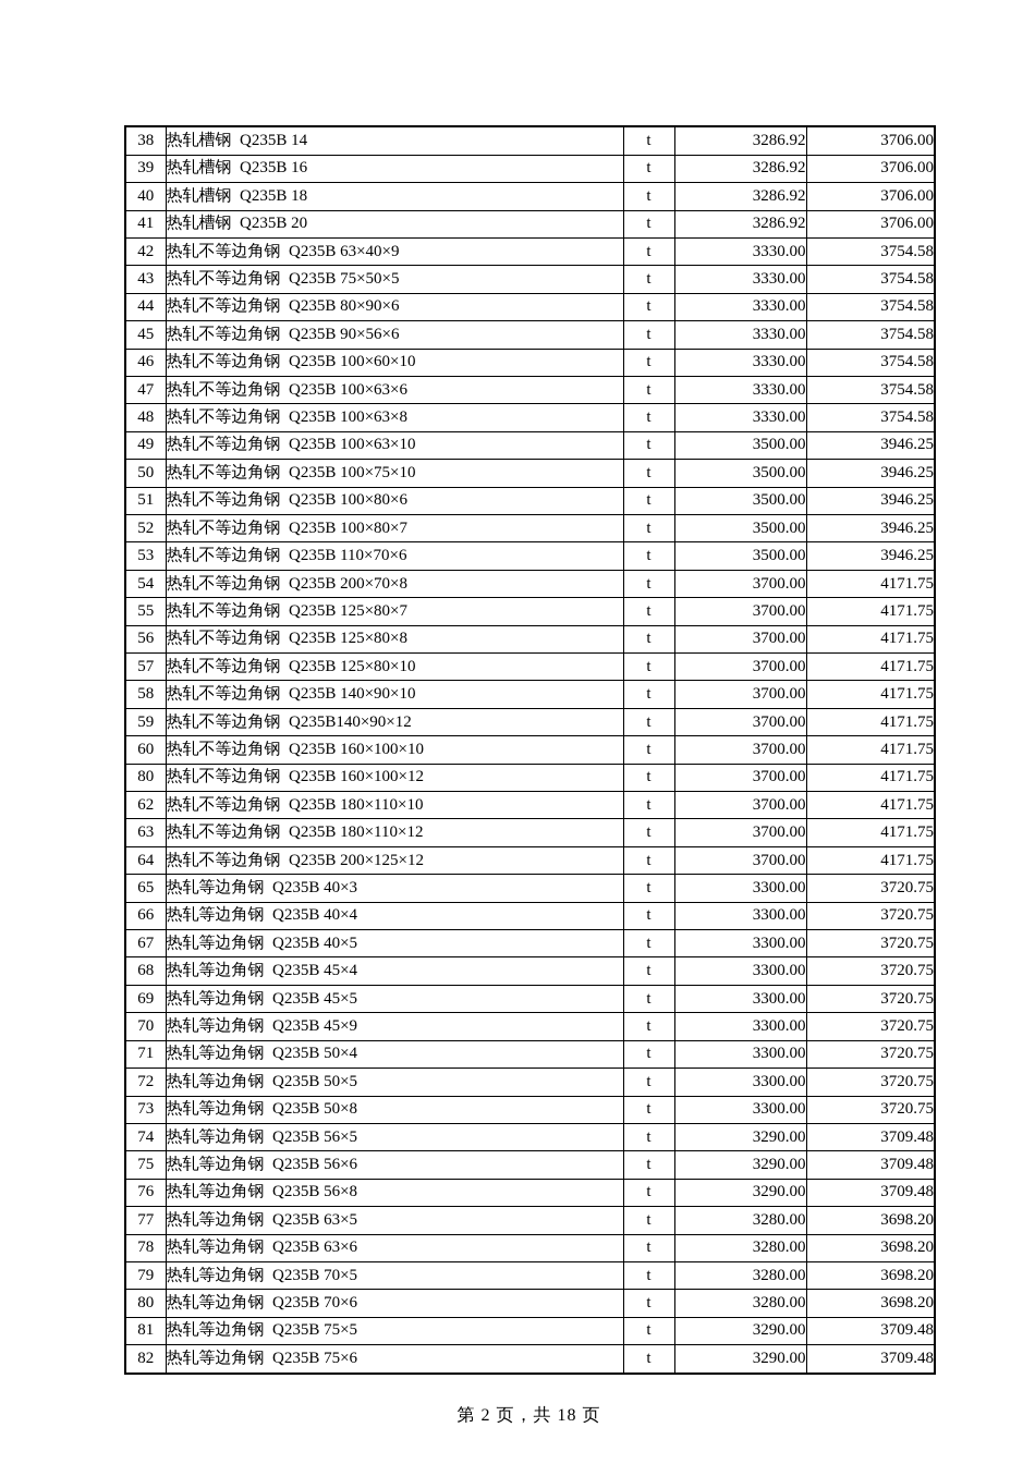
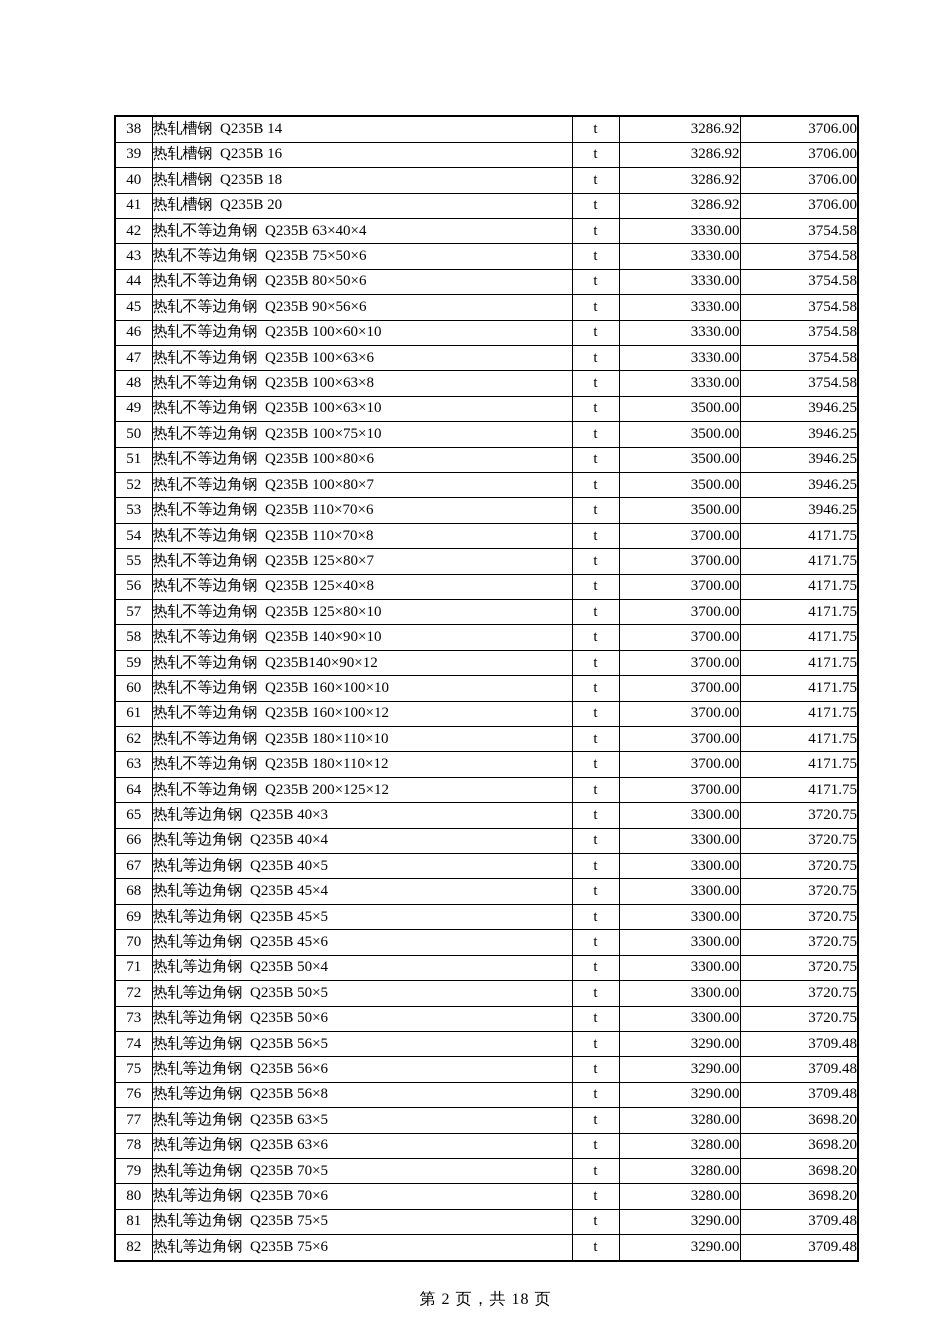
  38	热轧槽钢 Q235B 14	t	3286.92	3706.00
  39	热轧槽钢 Q235B 16	t	3286.92	3706.00
  40	热轧槽钢 Q235B 18	t	3286.92	3706.00
  41	热轧槽钢 Q235B 20	t	3286.92	3706.00
- 42	热轧不等边角钢 Q235B 63×40×9	t	3330.00	3754.58
+ 42	热轧不等边角钢 Q235B 63×40×4	t	3330.00	3754.58
- 43	热轧不等边角钢 Q235B 75×50×5	t	3330.00	3754.58
+ 43	热轧不等边角钢 Q235B 75×50×6	t	3330.00	3754.58
- 44	热轧不等边角钢 Q235B 80×90×6	t	3330.00	3754.58
+ 44	热轧不等边角钢 Q235B 80×50×6	t	3330.00	3754.58
  45	热轧不等边角钢 Q235B 90×56×6	t	3330.00	3754.58
  46	热轧不等边角钢 Q235B 100×60×10	t	3330.00	3754.58
  47	热轧不等边角钢 Q235B 100×63×6	t	3330.00	3754.58
  48	热轧不等边角钢 Q235B 100×63×8	t	3330.00	3754.58
  49	热轧不等边角钢 Q235B 100×63×10	t	3500.00	3946.25
  50	热轧不等边角钢 Q235B 100×75×10	t	3500.00	3946.25
  51	热轧不等边角钢 Q235B 100×80×6	t	3500.00	3946.25
  52	热轧不等边角钢 Q235B 100×80×7	t	3500.00	3946.25
  53	热轧不等边角钢 Q235B 110×70×6	t	3500.00	3946.25
- 54	热轧不等边角钢 Q235B 200×70×8	t	3700.00	4171.75
+ 54	热轧不等边角钢 Q235B 110×70×8	t	3700.00	4171.75
  55	热轧不等边角钢 Q235B 125×80×7	t	3700.00	4171.75
- 56	热轧不等边角钢 Q235B 125×80×8	t	3700.00	4171.75
+ 56	热轧不等边角钢 Q235B 125×40×8	t	3700.00	4171.75
  57	热轧不等边角钢 Q235B 125×80×10	t	3700.00	4171.75
  58	热轧不等边角钢 Q235B 140×90×10	t	3700.00	4171.75
  59	热轧不等边角钢 Q235B140×90×12	t	3700.00	4171.75
  60	热轧不等边角钢 Q235B 160×100×10	t	3700.00	4171.75
- 80	热轧不等边角钢 Q235B 160×100×12	t	3700.00	4171.75
+ 61	热轧不等边角钢 Q235B 160×100×12	t	3700.00	4171.75
  62	热轧不等边角钢 Q235B 180×110×10	t	3700.00	4171.75
  63	热轧不等边角钢 Q235B 180×110×12	t	3700.00	4171.75
  64	热轧不等边角钢 Q235B 200×125×12	t	3700.00	4171.75
  65	热轧等边角钢 Q235B 40×3	t	3300.00	3720.75
  66	热轧等边角钢 Q235B 40×4	t	3300.00	3720.75
  67	热轧等边角钢 Q235B 40×5	t	3300.00	3720.75
  68	热轧等边角钢 Q235B 45×4	t	3300.00	3720.75
  69	热轧等边角钢 Q235B 45×5	t	3300.00	3720.75
- 70	热轧等边角钢 Q235B 45×9	t	3300.00	3720.75
+ 70	热轧等边角钢 Q235B 45×6	t	3300.00	3720.75
  71	热轧等边角钢 Q235B 50×4	t	3300.00	3720.75
  72	热轧等边角钢 Q235B 50×5	t	3300.00	3720.75
- 73	热轧等边角钢 Q235B 50×8	t	3300.00	3720.75
+ 73	热轧等边角钢 Q235B 50×6	t	3300.00	3720.75
  74	热轧等边角钢 Q235B 56×5	t	3290.00	3709.48
  75	热轧等边角钢 Q235B 56×6	t	3290.00	3709.48
  76	热轧等边角钢 Q235B 56×8	t	3290.00	3709.48
  77	热轧等边角钢 Q235B 63×5	t	3280.00	3698.20
  78	热轧等边角钢 Q235B 63×6	t	3280.00	3698.20
  79	热轧等边角钢 Q235B 70×5	t	3280.00	3698.20
  80	热轧等边角钢 Q235B 70×6	t	3280.00	3698.20
  81	热轧等边角钢 Q235B 75×5	t	3290.00	3709.48
  82	热轧等边角钢 Q235B 75×6	t	3290.00	3709.48
  第 2 页，共 18 页
